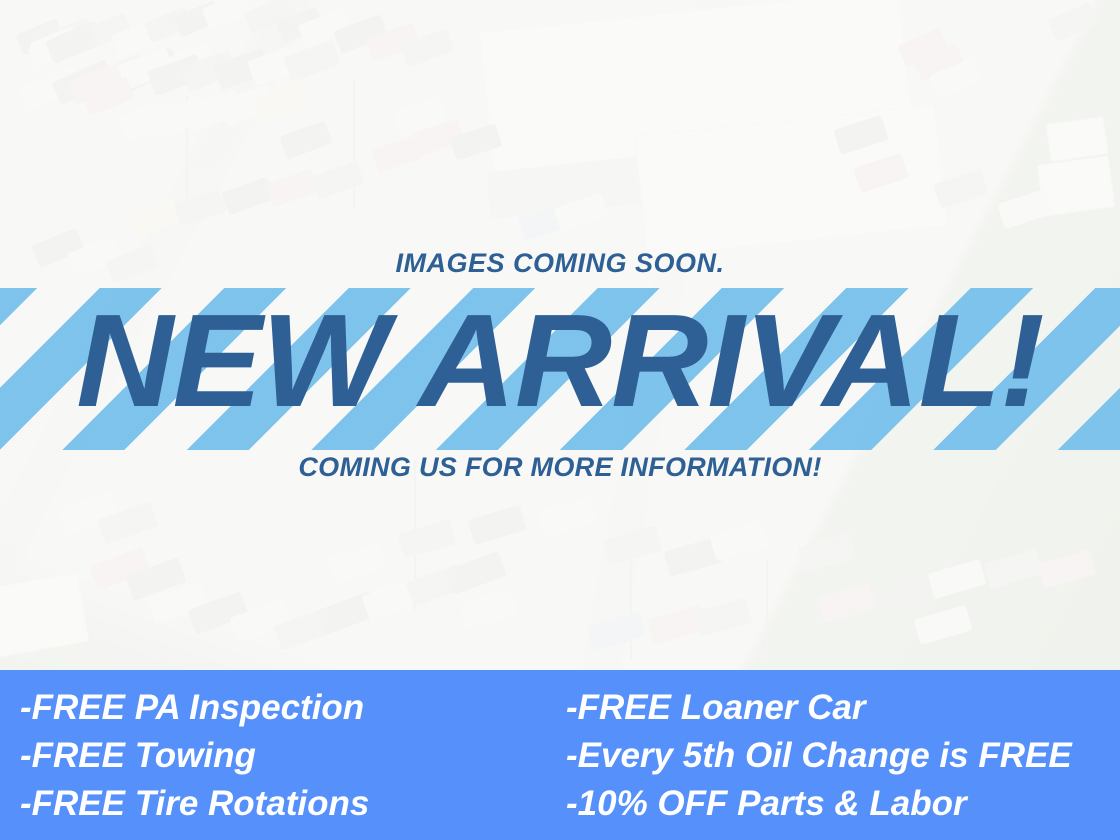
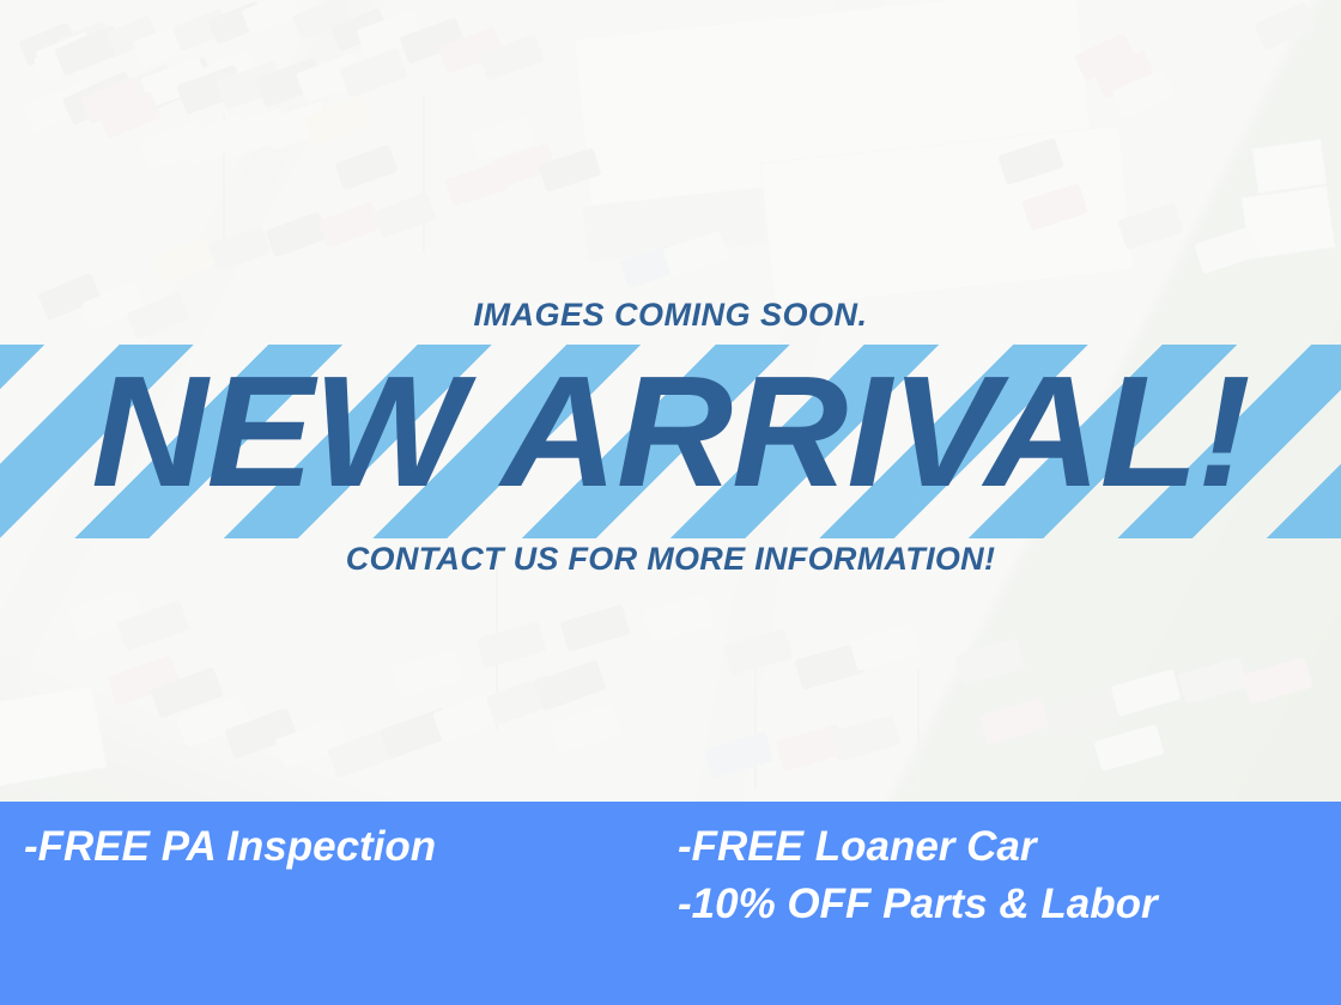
  IMAGES COMING SOON.
  NEW ARRIVAL!
- COMING US FOR MORE INFORMATION!
+ CONTACT US FOR MORE INFORMATION!
  -FREE PA Inspection
- -FREE Towing
- -FREE Tire Rotations
  -FREE Loaner Car
- -Every 5th Oil Change is FREE
  -10% OFF Parts & Labor
